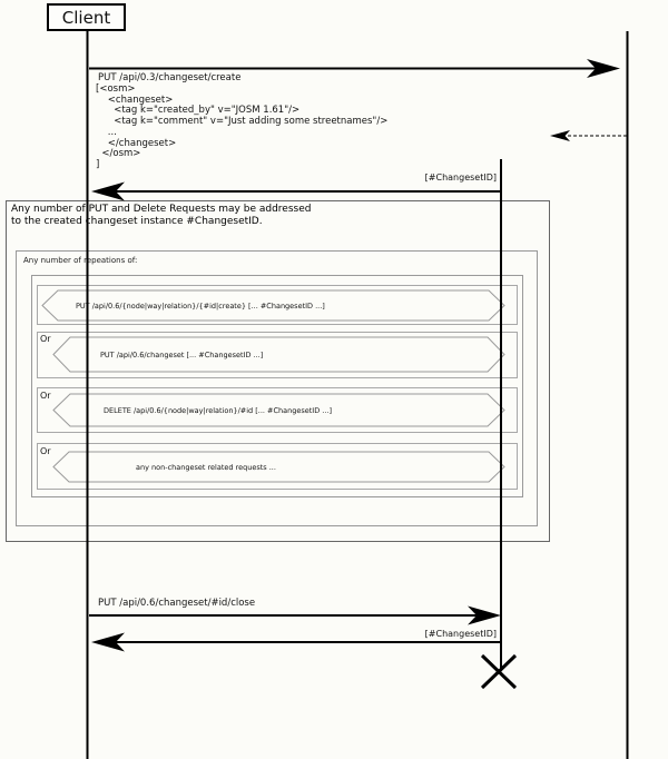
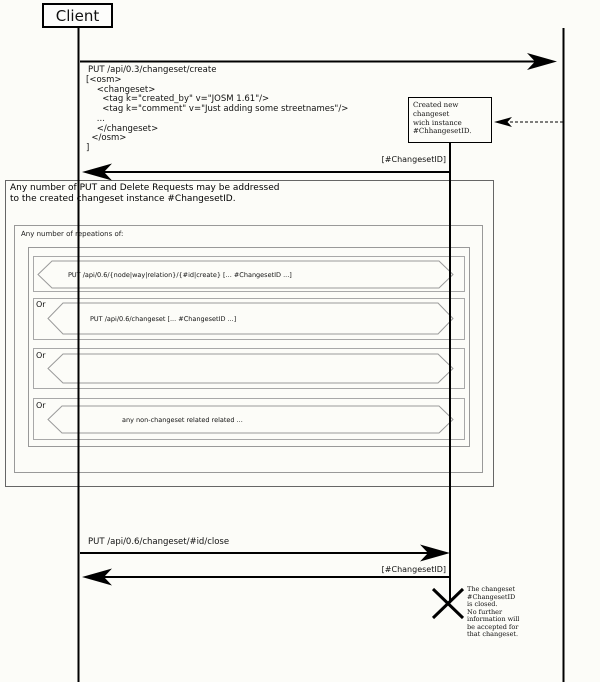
  Client
  PUT /api/0.3/changeset/create
  [<osm>
  <changeset>
  <tag k="created_by" v="JOSM 1.61"/>
  <tag k="comment" v="Just adding some streetnames"/>
  ...
  </changeset>
  </osm>
  ]
+ Created new
+ changeset
+ wich instance
+ #ChhangesetID.
  [#ChangesetID]
  Any number of PUT and Delete Requests may be addressed
  to the createdhangeset instance #ChangesetID.
  Any number of repeations of:
  PU /api/0.6/{node|way|relation}/{#id|create} [... #ChangesetID ...]
  Or
  PUT /api/0.6/changeset [... #ChangesetID ...]
  Or
- DELETE /api/0.6/{node|way|relation}/#id [... #ChangesetID ...]
  Or
- any non-changeset related requests ...
+ any non-changeset related related ...
  PUT /api/0.6/changeset/#id/close
  [#ChangesetID]
+ The changeset
+ #ChangesetID
+ is closed.
+ No further
+ information will
+ be accepted for
+ that changeset.
